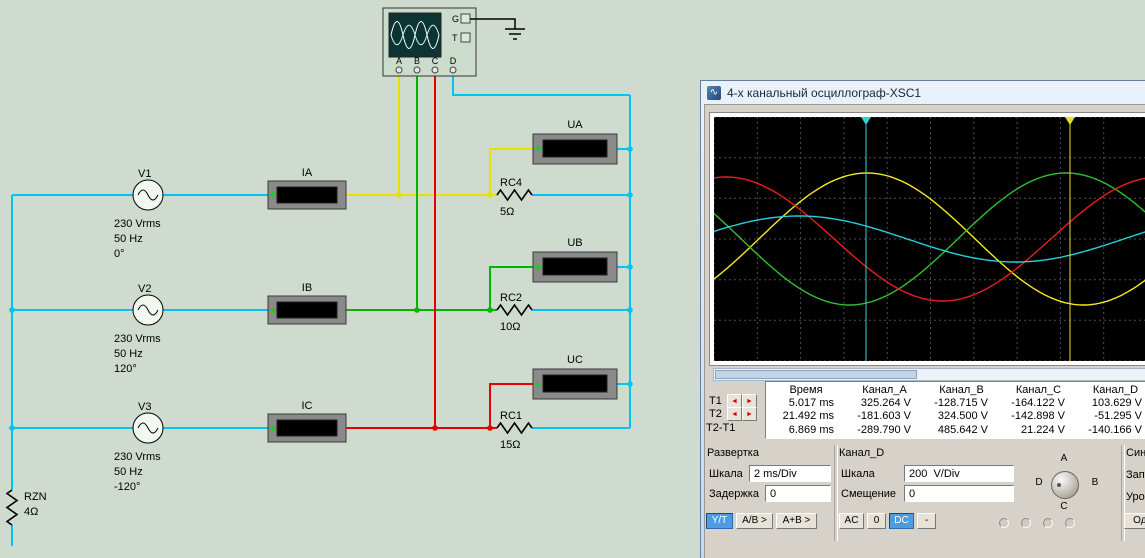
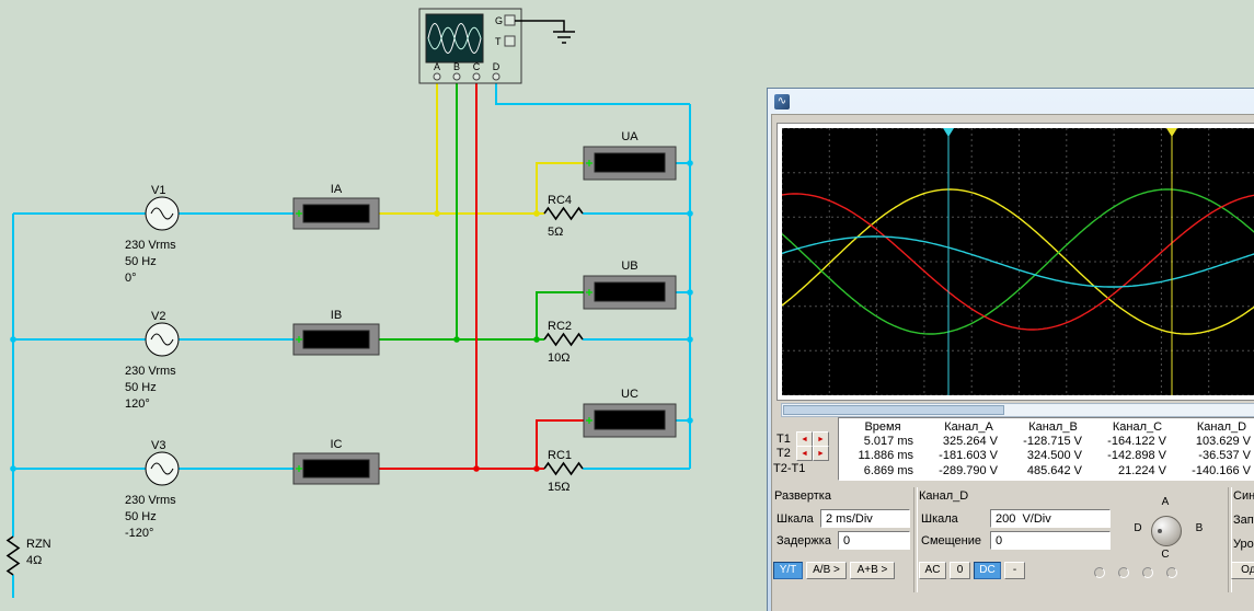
  G
  T
  A
  B
  C
  D
  V1
  230 Vrms
  50 Hz
  0°
  V2
  230 Vrms
  50 Hz
  120°
  V3
  230 Vrms
  50 Hz
  -120°
  IA
  IB
  IC
  UA
  UB
  UC
  RC4
  5Ω
  RC2
  10Ω
  RC1
  15Ω
  RZN
  4Ω
  ∿
- 4-х канальный осциллограф-XSC1
  T1
  T2
  T2-T1
  Время
  Канал_A
  Канал_B
  Канал_C
  Канал_D
  5.017 ms
  325.264 V
  -128.715 V
  -164.122 V
  103.629 V
- 21.492 ms
+ 11.886 ms
  -181.603 V
  324.500 V
  -142.898 V
- -51.295 V
+ -36.537 V
  6.869 ms
  -289.790 V
  485.642 V
  21.224 V
  -140.166 V
  Развертка
  Шкала
  2 ms/Div
  Задержка
  0
  Y/T
  A/B >
  A+B >
  Канал_D
  Шкала
  200 V/Div
  Смещение
  0
  AC
  0
  DC
  -
  A
  D
  B
  C
